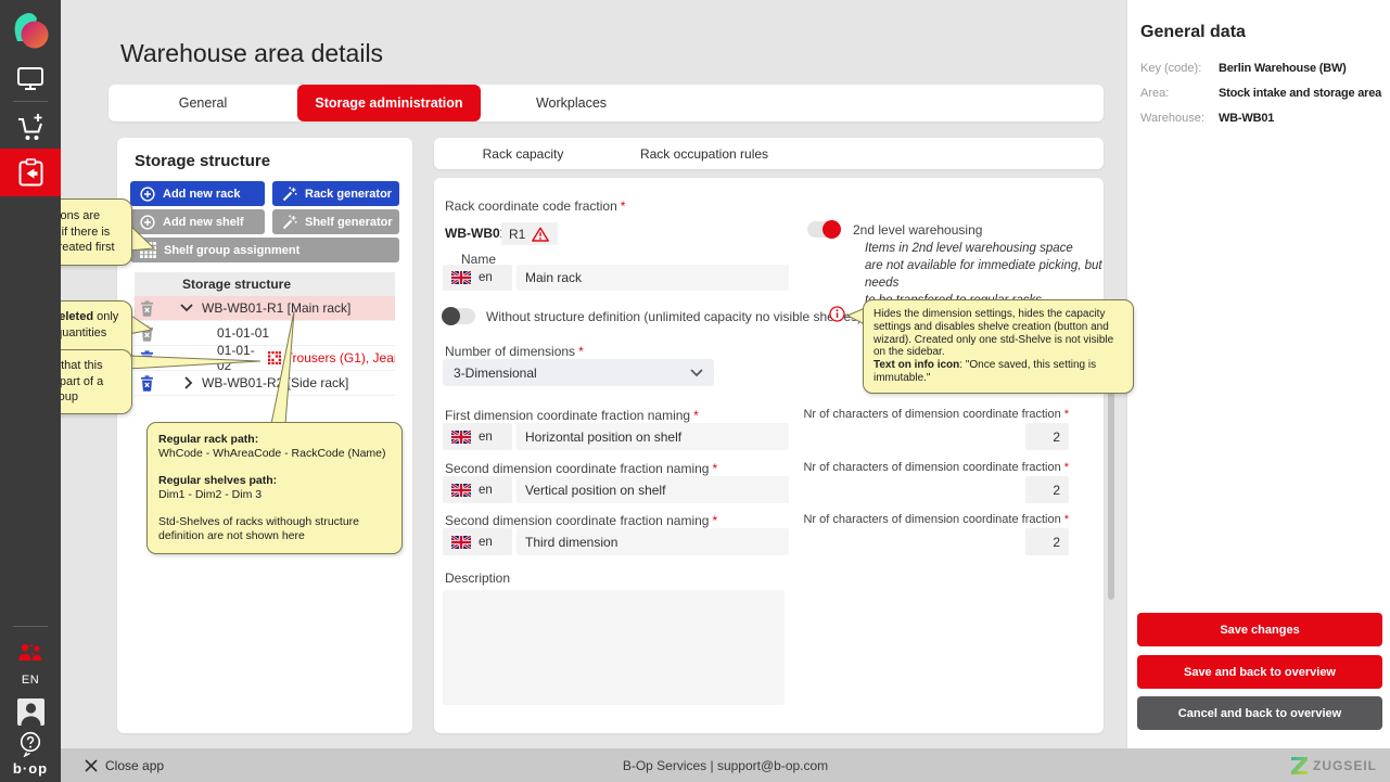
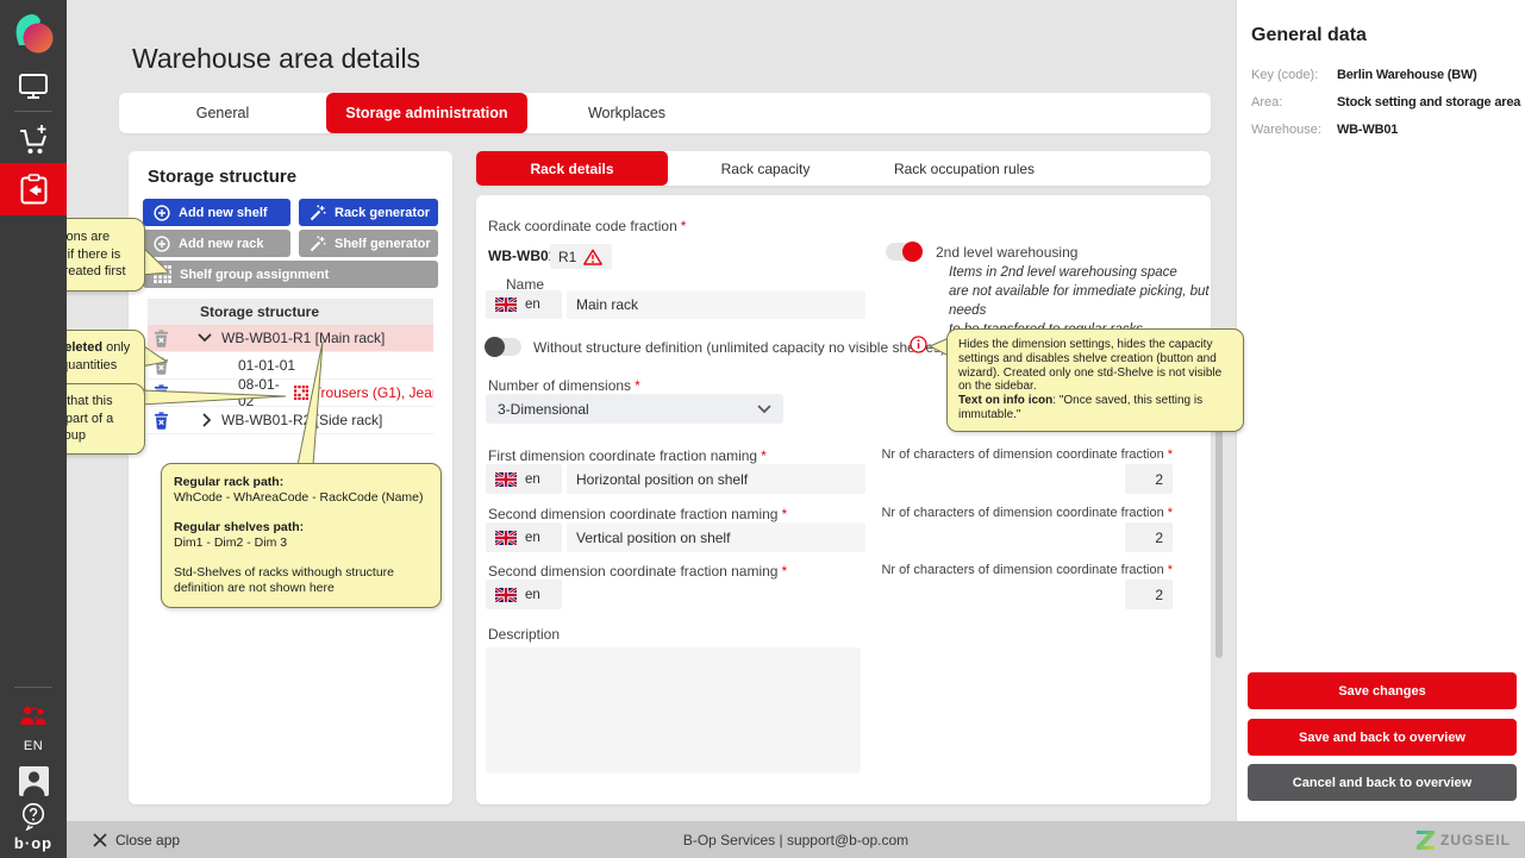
  EN
  b·op
  Warehouse area details
  General
  Storage administration
  Workplaces
  Storage structure
- Add new rack
+ Add new shelf
  Rack generator
- Add new shelf
+ Add new rack
  Shelf generator
  Shelf group assignment
  Storage structure
  WB-WB01-R1 [Main rack]
  01-01-01
- 01-01-02
+ 08-01-02
  rousers (G1), Jea
  WB-WB01-RSide rack]
+ Rack details
  Rack capacity
  Rack occupation rules
  Rack coordinate code fraction *
  WB-WB0
  R1
  2nd level warehousing
  Items in 2nd level warehousing space
  are not available for immediate picking, but needs
  Name
  en
  Main rack
  Without structure definition (unlimited capacity no visible she
  Number of dimensions *
  3-Dimensional
  First dimension coordinate fraction naming *
  en
  Horizontal position on shelf
  Nr of characters of dimension coordinate fraction *
  2
  Second dimension coordinate fraction naming *
  en
  Vertical position on shelf
  Nr of characters of dimension coordinate fraction *
  2
  Second dimension coordinate fraction naming *
  en
- Third dimension
  Nr of characters of dimension coordinate fraction *
  2
  Description
  General data
  Key (code):
  Berlin Warehouse (BW)
  Area:
- Stock intake and storage area
+ Stock setting and storage area
  Warehouse:
  WB-WB01
  Save changes
  Save and back to overview
  Cancel and back to overview
  Close app
  B-Op Services | support@b-op.com
  ZUGSEIL
  Regular rack path:
  WhCode - WhAreaCode - RackCode (Name)
  Regular shelves path:
  Dim1 - Dim2 - Dim 3
  Std-Shelves of racks withough structure definition are not shown here
  Hides the dimension settings, hides the capacity settings and disables shelve creation (button and wizard). Created only one std-Shelve is not visible on the sidebar.
  Text on info icon: "Once saved, this setting is immutable."
